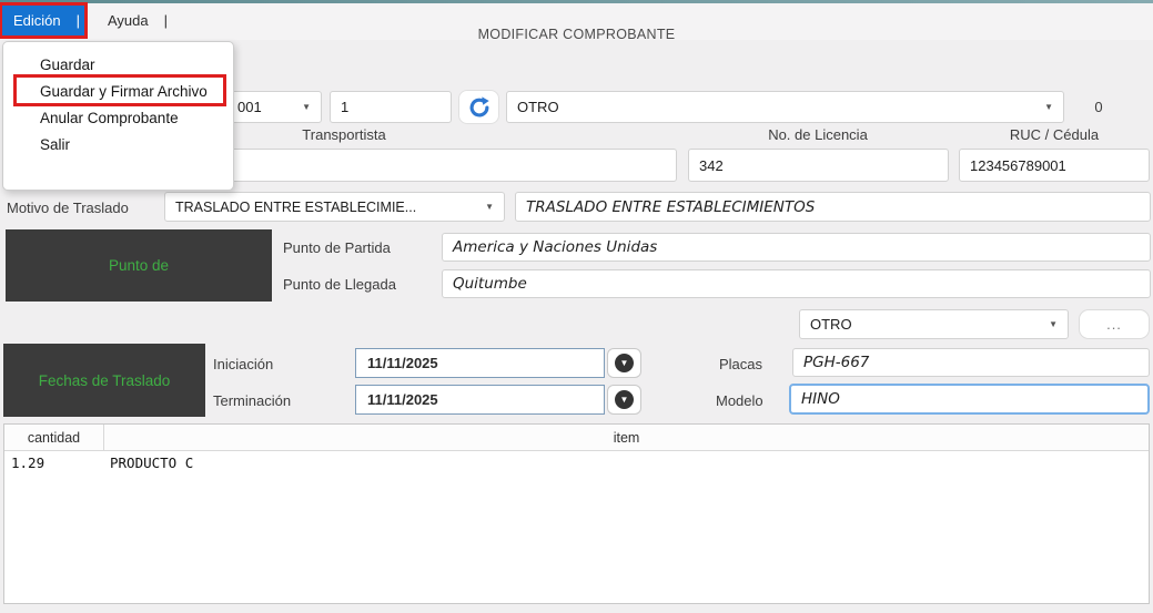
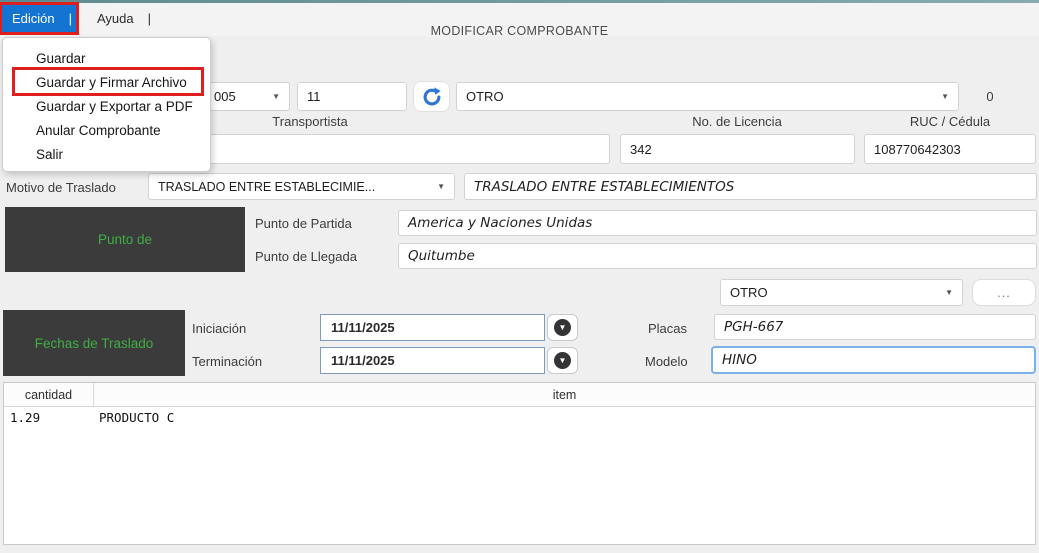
  Edición
  |
  Ayuda
  |
  MODIFICAR COMPROBANTE
- 001
+ 005
  ▼
- 1
+ 11
  OTRO
  ▼
  0
  Transportista
  No. de Licencia
  RUC / Cédula
  342
- 123456789001
+ 108770642303
  Motivo de Traslado
  TRASLADO ENTRE ESTABLECIMIE...
  ▼
  TRASLADO ENTRE ESTABLECIMIENTOS
  Punto de
  Punto de Partida
  America y Naciones Unidas
  Punto de Llegada
  Quitumbe
  OTRO
  ▼
  ...
  Fechas de Traslado
  Iniciación
  11/11/2025
  ▼
  Terminación
  11/11/2025
  ▼
  Placas
  PGH-667
  Modelo
  HINO
  cantidad
  item
  1.29
  PRODUCTO C
  Guardar
  Guardar y Firmar Archivo
+ Guardar y Exportar a PDF
  Anular Comprobante
  Salir
